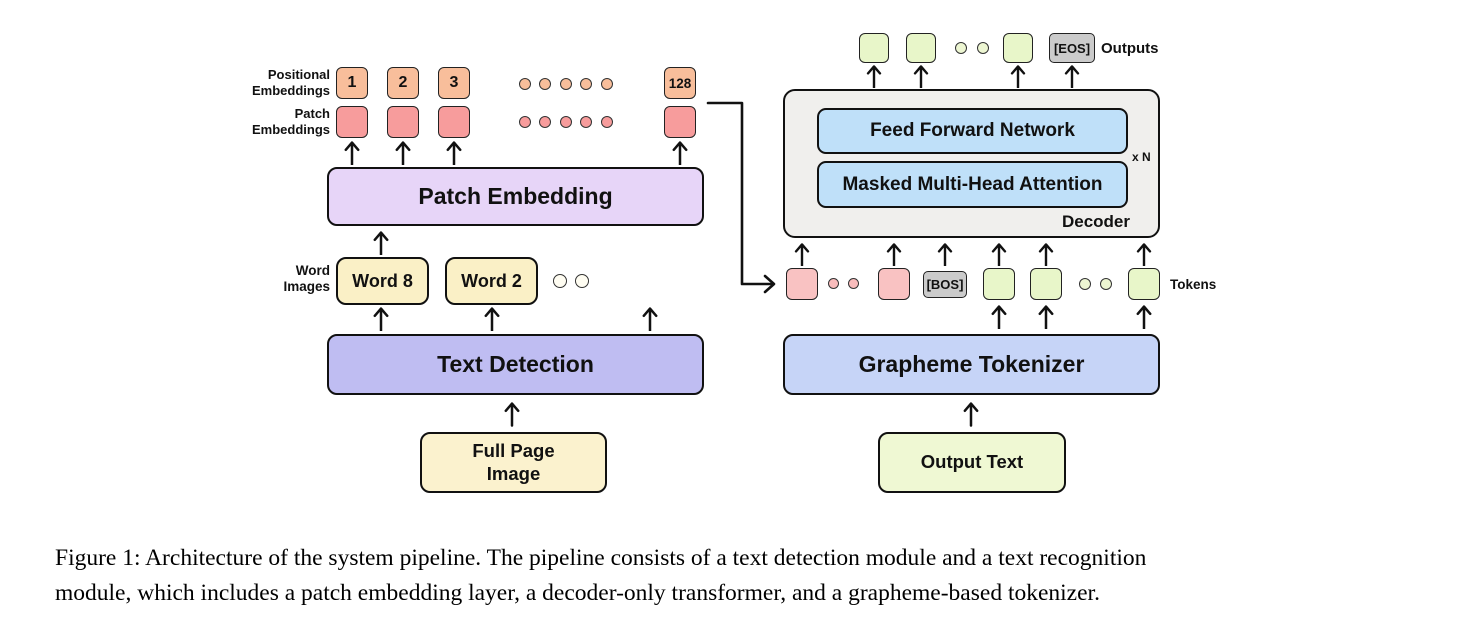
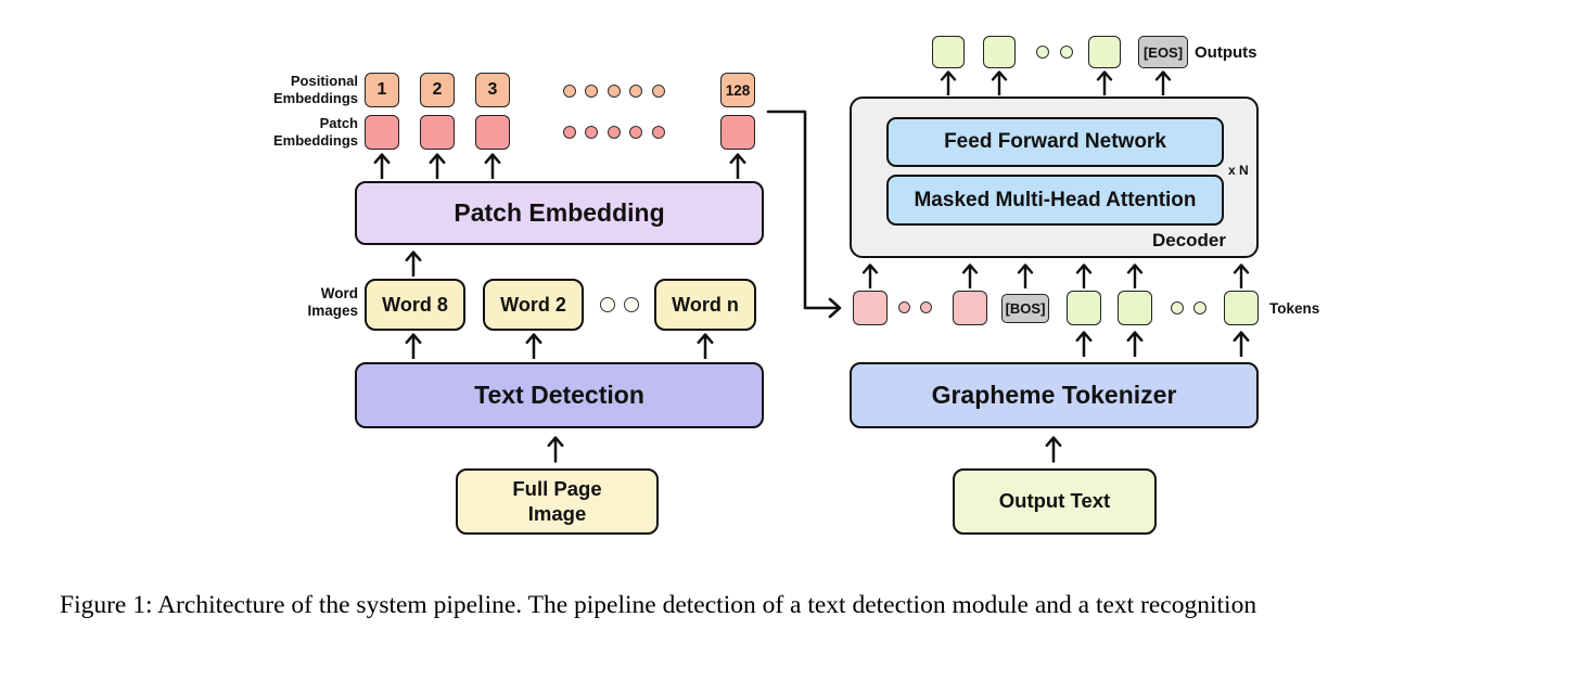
  Positional
  Embeddings
  Patch
  Embeddings
  1
  2
  3
  128
  Patch Embedding
  Word
  Images
  Word 8
  Word 2
+ Word n
  Text Detection
  Full Page
  Image
  [EOS]
  Outputs
  Feed Forward Network
  Masked Multi-Head Attention
  x N
  Decoder
  [BOS]
  Tokens
  Grapheme Tokenizer
  Output Text
- Figure 1: Architecture of the system pipeline. The pipeline consists of a text detection module and a text recognition
+ Figure 1: Architecture of the system pipeline. The pipeline detection of a text detection module and a text recognition
- module, which includes a patch embedding layer, a decoder-only transformer, and a grapheme-based tokenizer.
